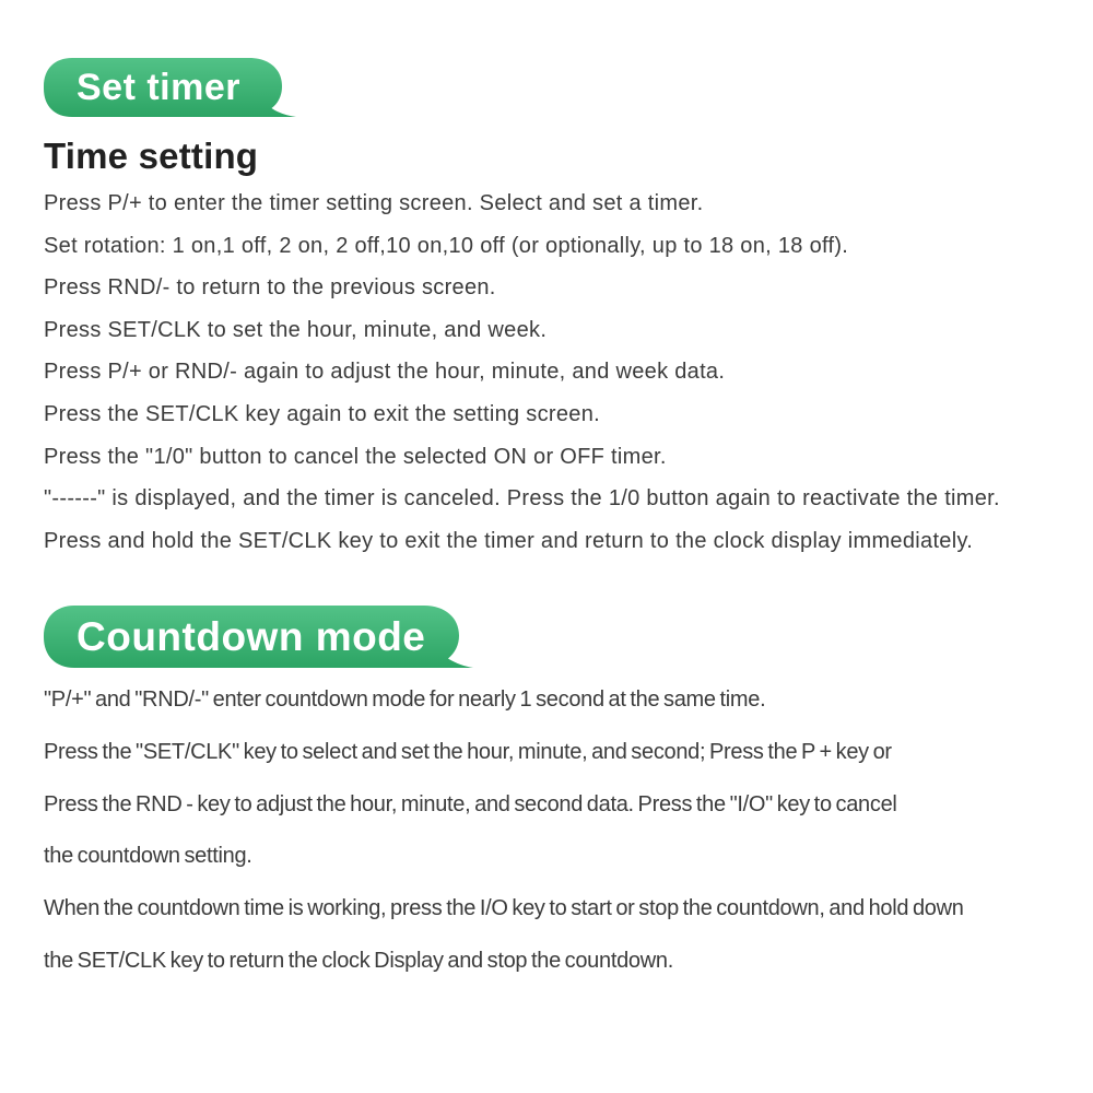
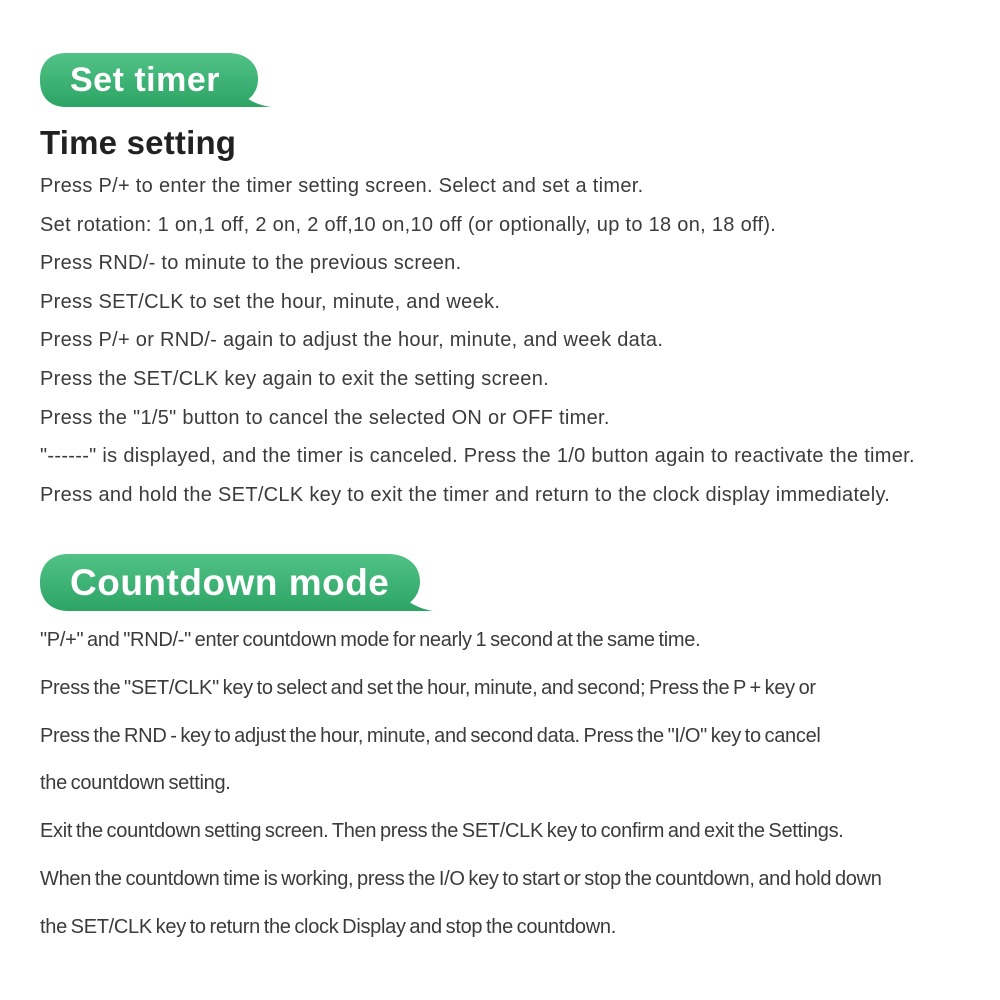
  Set timer
  Time setting
  Press P/+ to enter the timer setting screen. Select and set a timer.
  Set rotation: 1 on,1 off, 2 on, 2 off,10 on,10 off (or optionally, up to 18 on, 18 off).
- Press RND/- to return to the previous screen.
+ Press RND/- to minute to the previous screen.
  Press SET/CLK to set the hour, minute, and week.
  Press P/+ or RND/- again to adjust the hour, minute, and week data.
  Press the SET/CLK key again to exit the setting screen.
- Press the "1/0" button to cancel the selected ON or OFF timer.
+ Press the "1/5" button to cancel the selected ON or OFF timer.
  "------" is displayed, and the timer is canceled. Press the 1/0 button again to reactivate the timer.
  Press and hold the SET/CLK key to exit the timer and return to the clock display immediately.
  Countdown mode
  "P/+" and "RND/-" enter countdown mode for nearly 1 second at the same time.
  Press the "SET/CLK" key to select and set the hour, minute, and second; Press the P + key or
  Press the RND - key to adjust the hour, minute, and second data. Press the "I/O" key to cancel
  the countdown setting.
+ Exit the countdown setting screen. Then press the SET/CLK key to confirm and exit the Settings.
  When the countdown time is working, press the I/O key to start or stop the countdown, and hold down
  the SET/CLK key to return the clock Display and stop the countdown.
